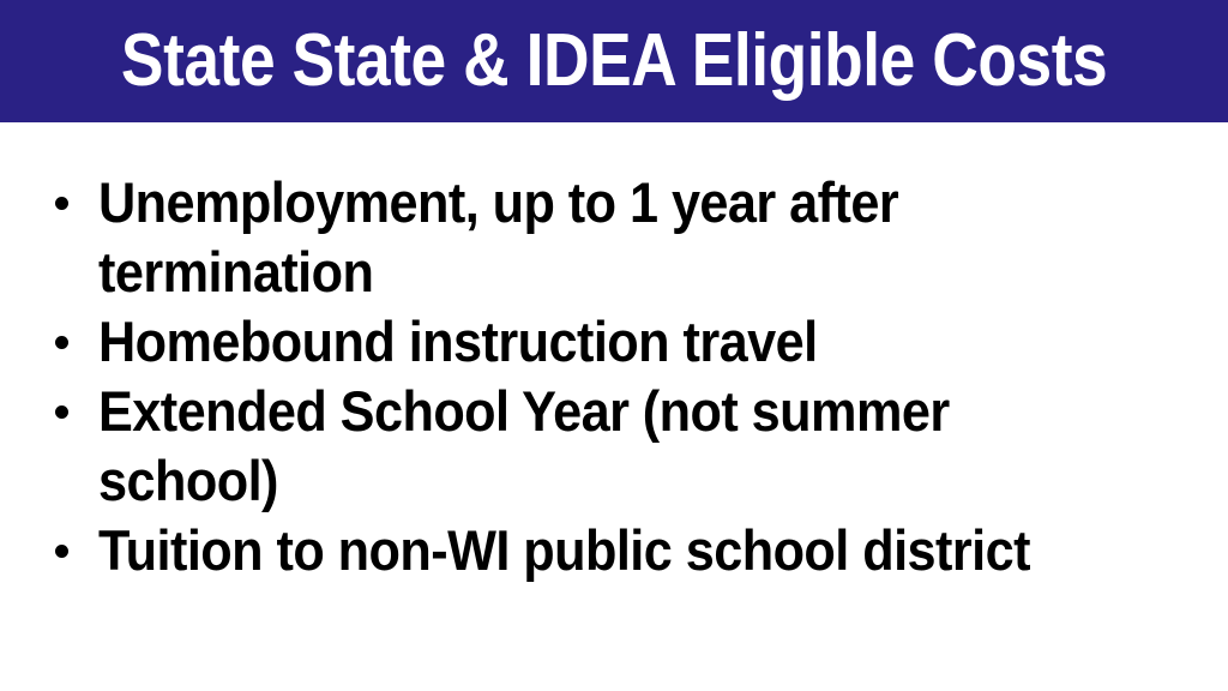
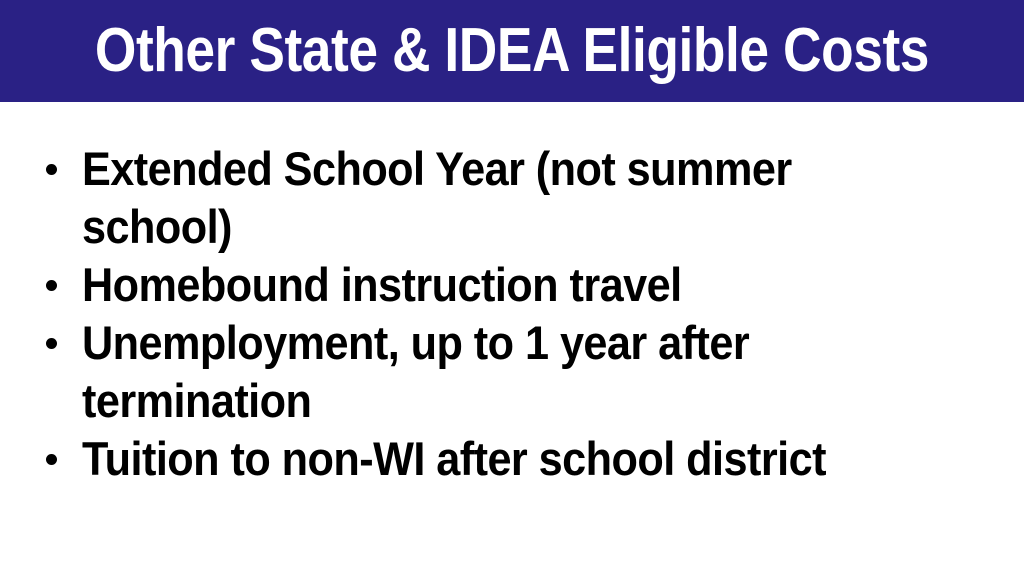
- State State & IDEA Eligible Costs
+ Other State & IDEA Eligible Costs
- Unemployment, up to 1 year after termination
+ Extended School Year (not summer school)
  Homebound instruction travel
- Extended School Year (not summer school)
+ Unemployment, up to 1 year after termination
- Tuition to non-WI public school district
+ Tuition to non-WI after school district
